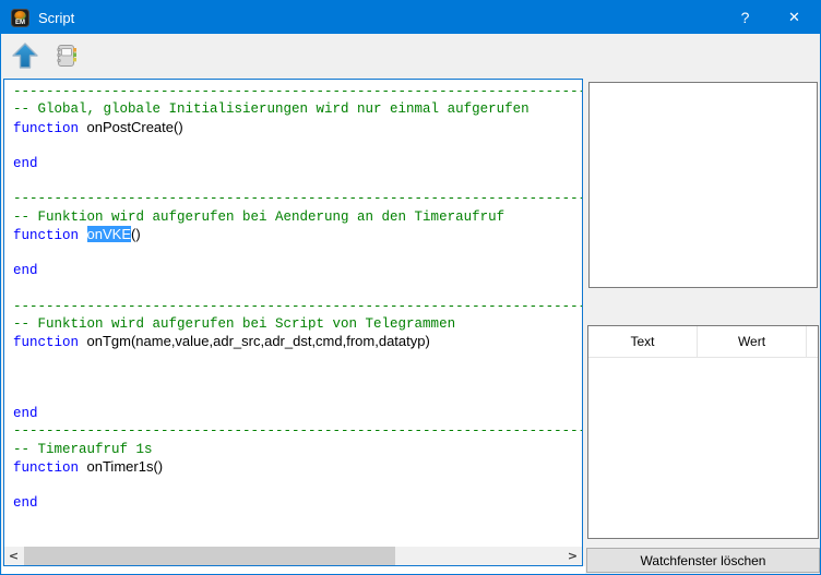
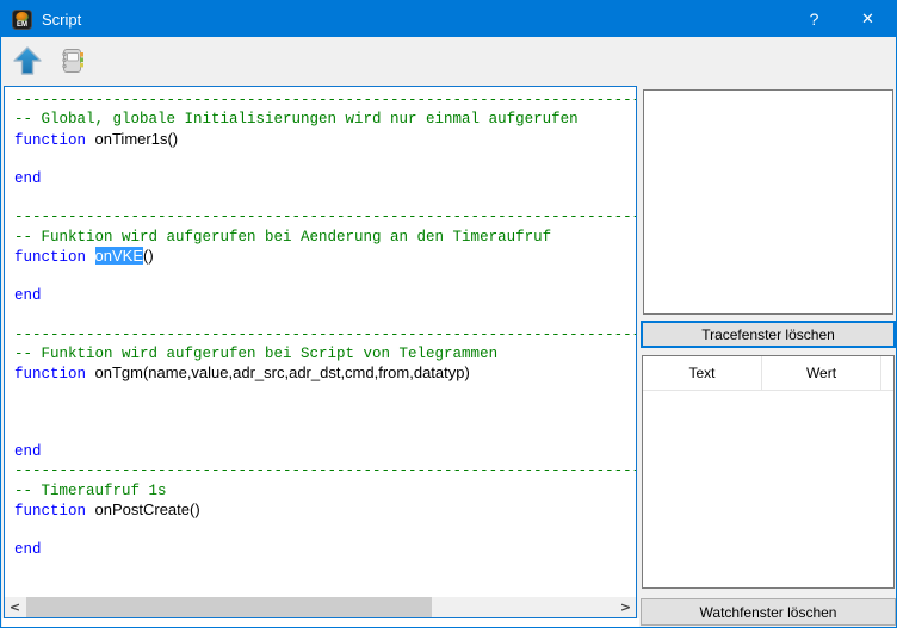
  Script
  ?
  ✕
  ---------------------------------------------------------------------
  -- Global, globale Initialisierungen wird nur einmal aufgerufen
- function onPostCreate()
+ function onTimer1s()
  end
  ---------------------------------------------------------------------
  -- Funktion wird aufgerufen bei Aenderung an den Timeraufruf
  function onVKE()
  end
  ---------------------------------------------------------------------
  -- Funktion wird aufgerufen bei Script von Telegrammen
  function onTgm(name,value,adr_src,adr_dst,cmd,from,datatyp)
  end
  ---------------------------------------------------------------------
  -- Timeraufruf 1s
- function onTimer1s()
+ function onPostCreate()
  end
  <
  >
+ Tracefenster löschen
  Text
  Wert
  Watchfenster löschen
